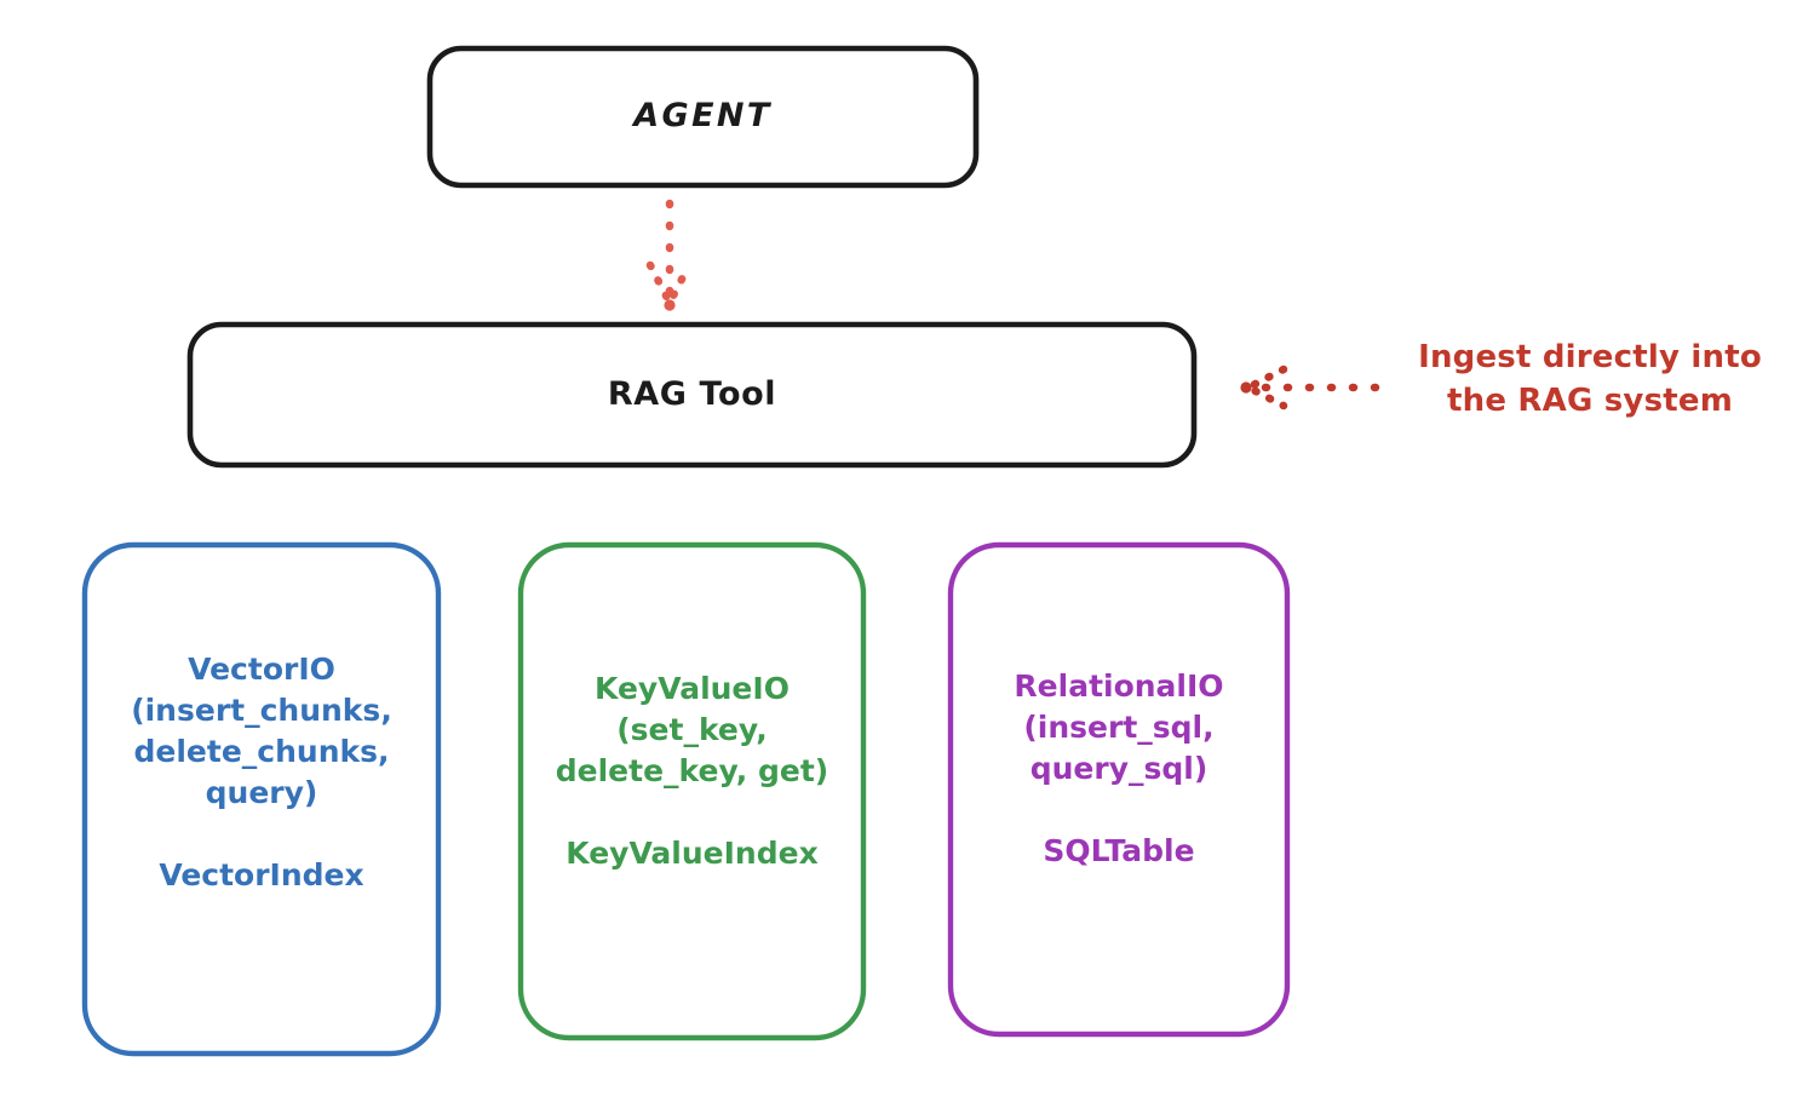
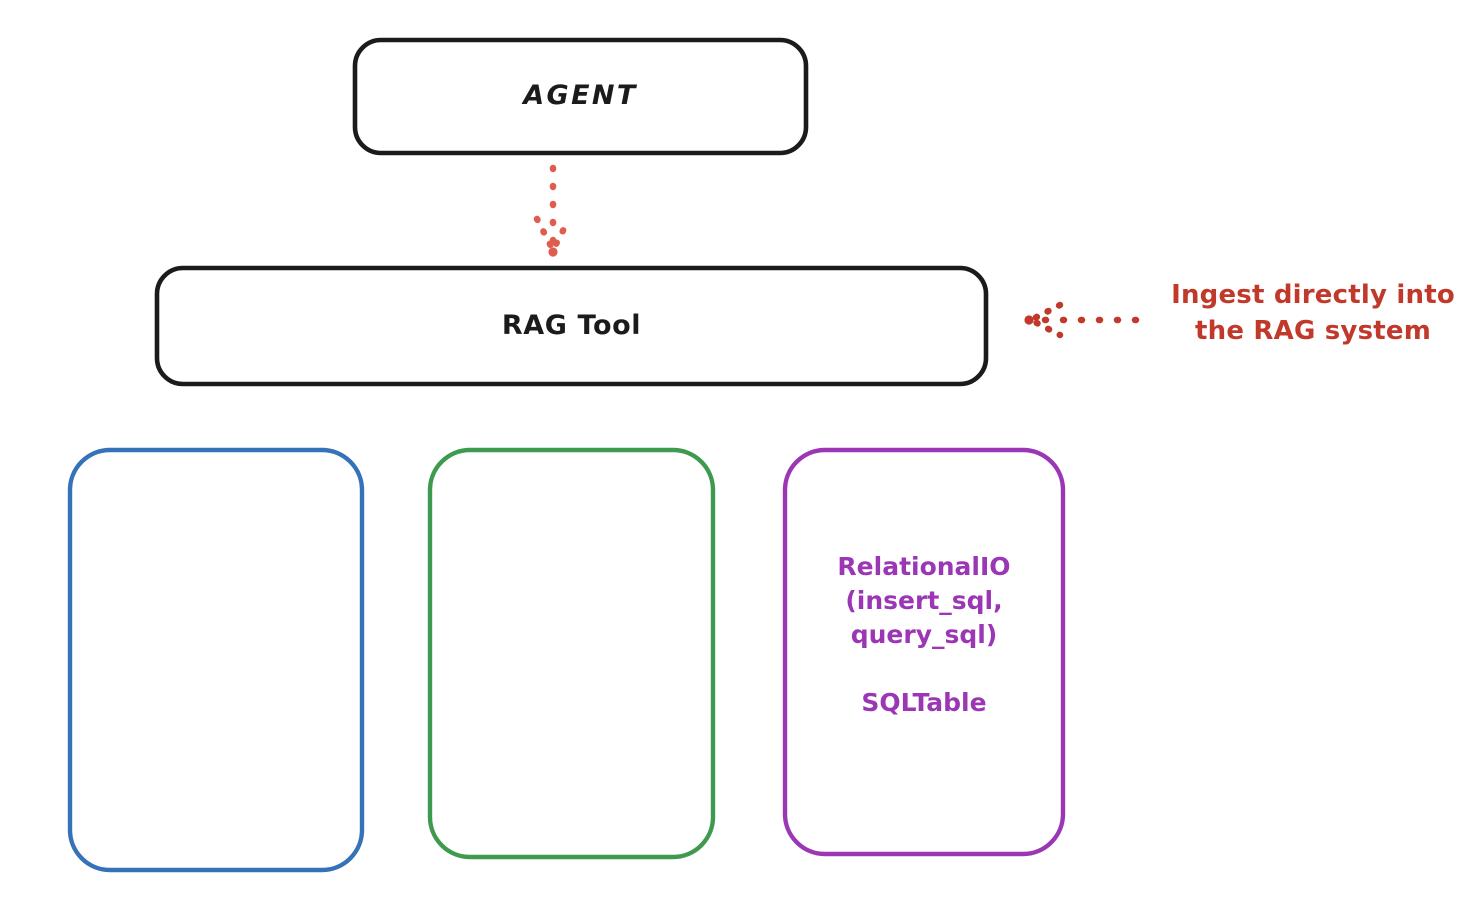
  AGENT
  RAG Tool
- VectorIO
- (insert_chunks,
- delete_chunks,
- query)
- VectorIndex
- KeyValueIO
- (set_key,
- delete_key, get)
- KeyValueIndex
  RelationalIO
  (insert_sql,
  query_sql)
  SQLTable
  Ingest directly into
  the RAG system
